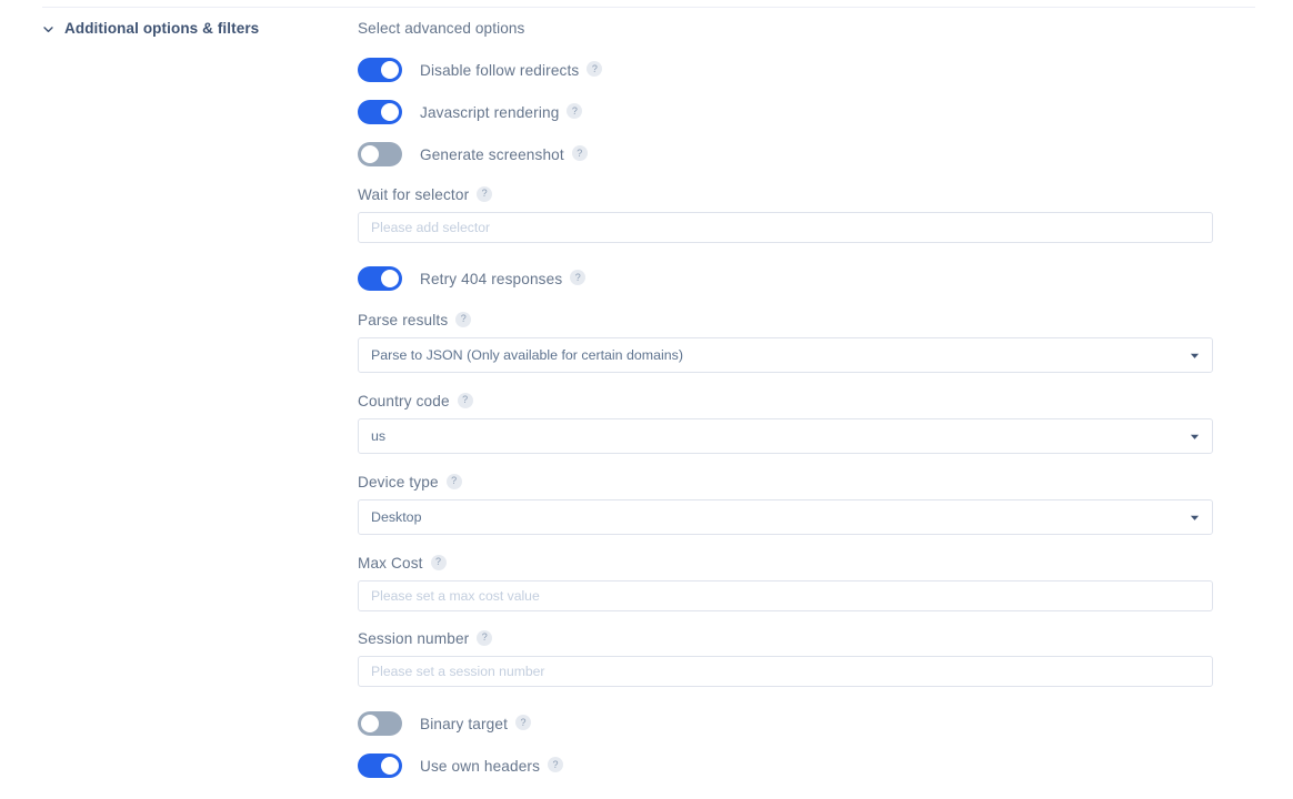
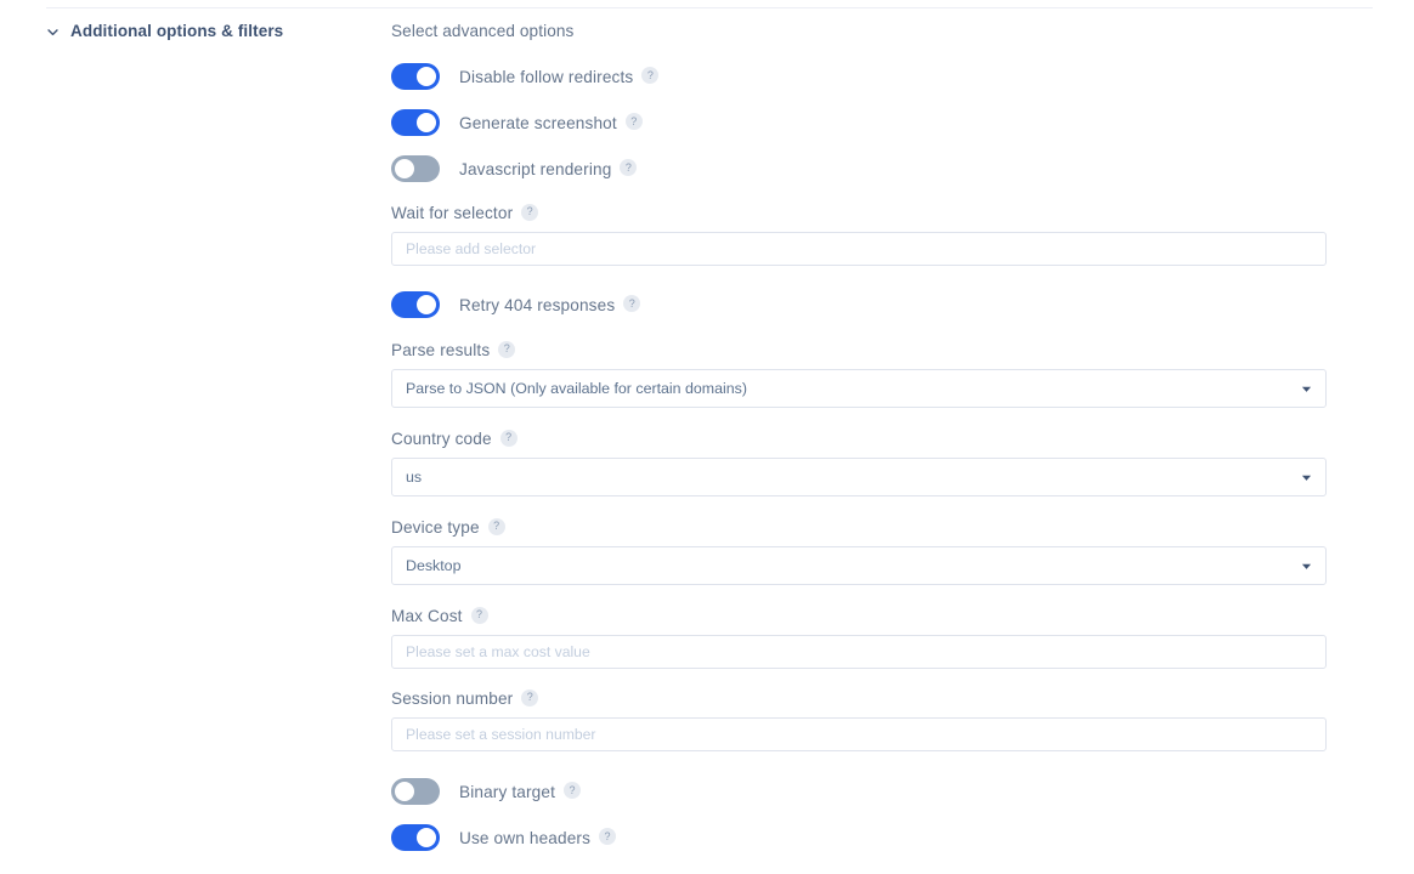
  Additional options & filters
  Select advanced options
  Disable follow redirects
  ?
- Javascript rendering
+ Generate screenshot
  ?
- Generate screenshot
+ Javascript rendering
  ?
  Wait for selector
  ?
  Please add selector
  Retry 404 responses
  ?
  Parse results
  ?
  Parse to JSON (Only available for certain domains)
  Country code
  ?
  us
  Device type
  ?
  Desktop
  Max Cost
  ?
  Please set a max cost value
  Session number
  ?
  Please set a session number
  Binary target
  ?
  Use own headers
  ?
